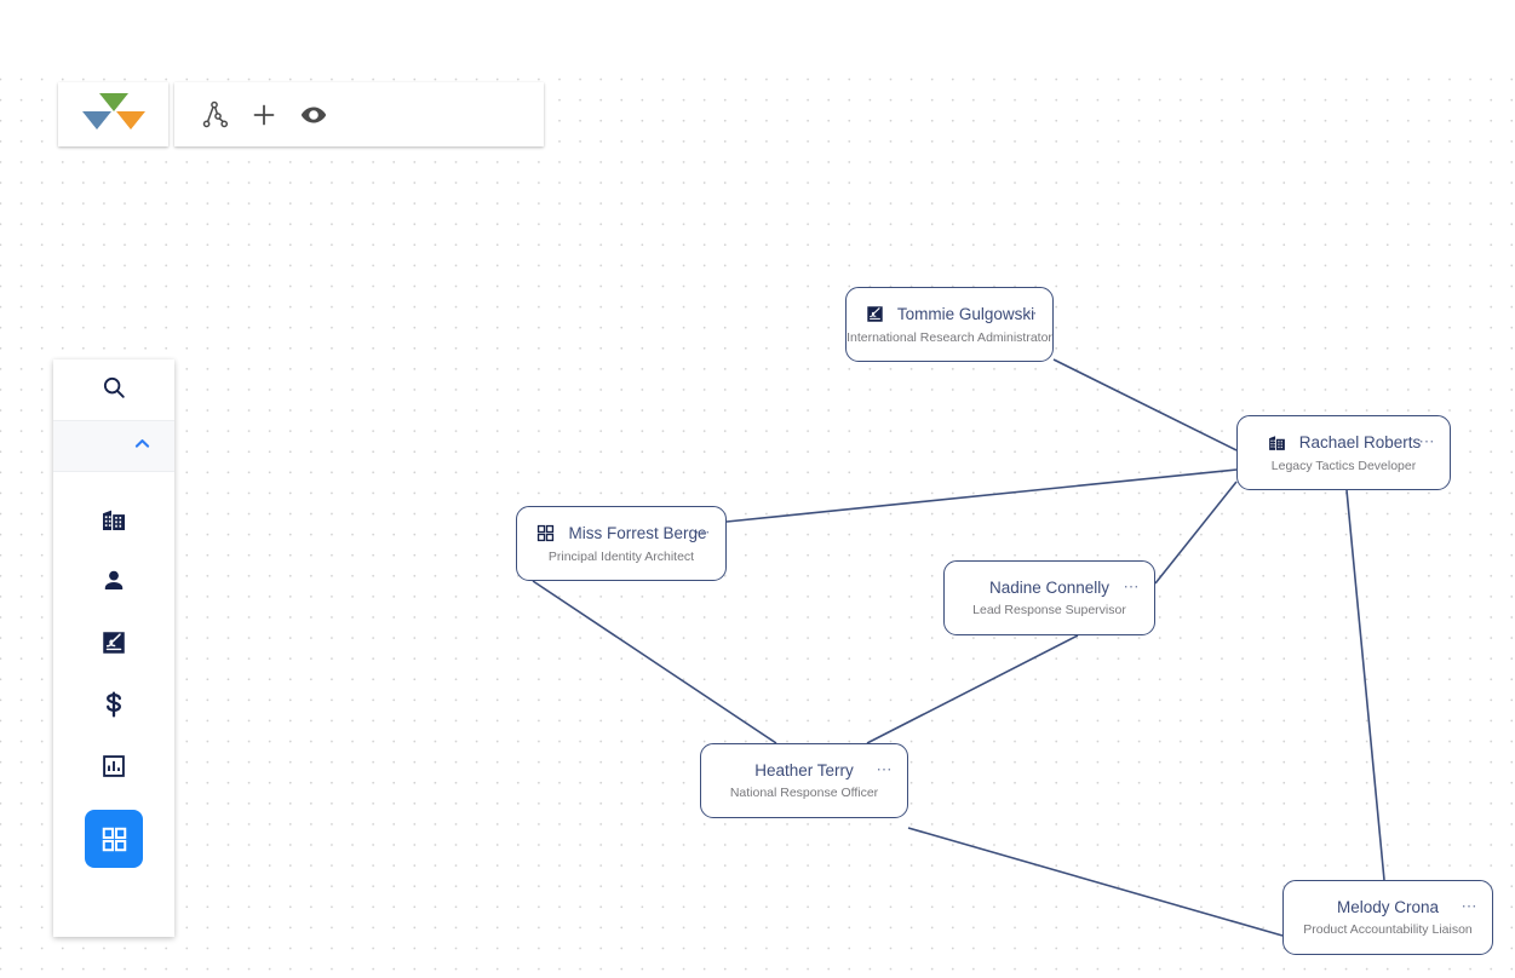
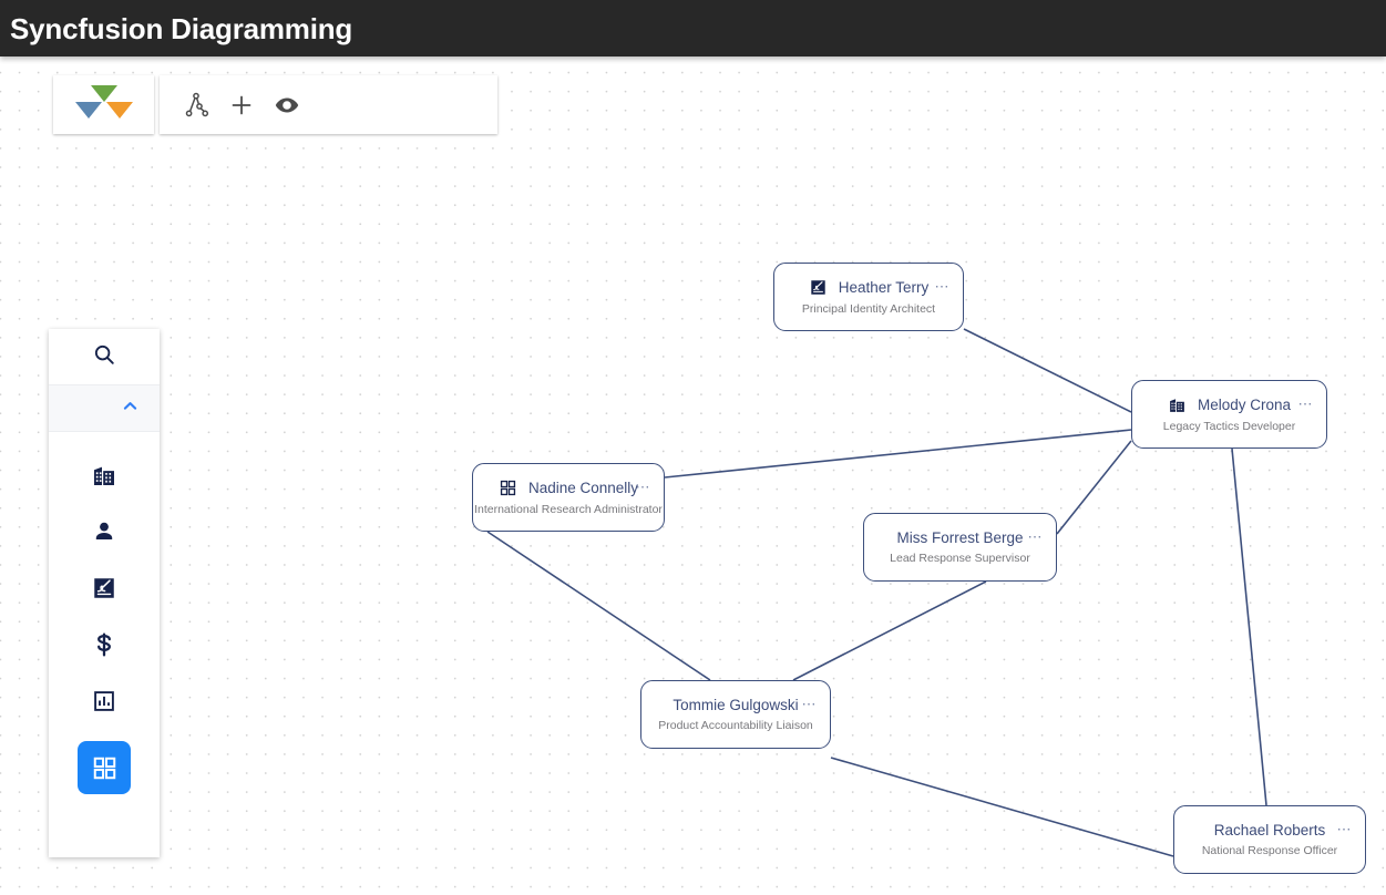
+ Syncfusion Diagramming
- Tommie Gulgowski
+ Heather Terry
  ⋯
- International Research Administrator
+ Principal Identity Architect
- Rachael Roberts
+ Melody Crona
  ⋯
  Legacy Tactics Developer
- Miss Forrest Berge
+ Nadine Connelly
  ⋯
- Principal Identity Architect
+ International Research Administrator
- Nadine Connelly
+ Miss Forrest Berge
  ⋯
  Lead Response Supervisor
- Heather Terry
+ Tommie Gulgowski
  ⋯
- National Response Officer
+ Product Accountability Liaison
- Melody Crona
+ Rachael Roberts
  ⋯
- Product Accountability Liaison
+ National Response Officer
